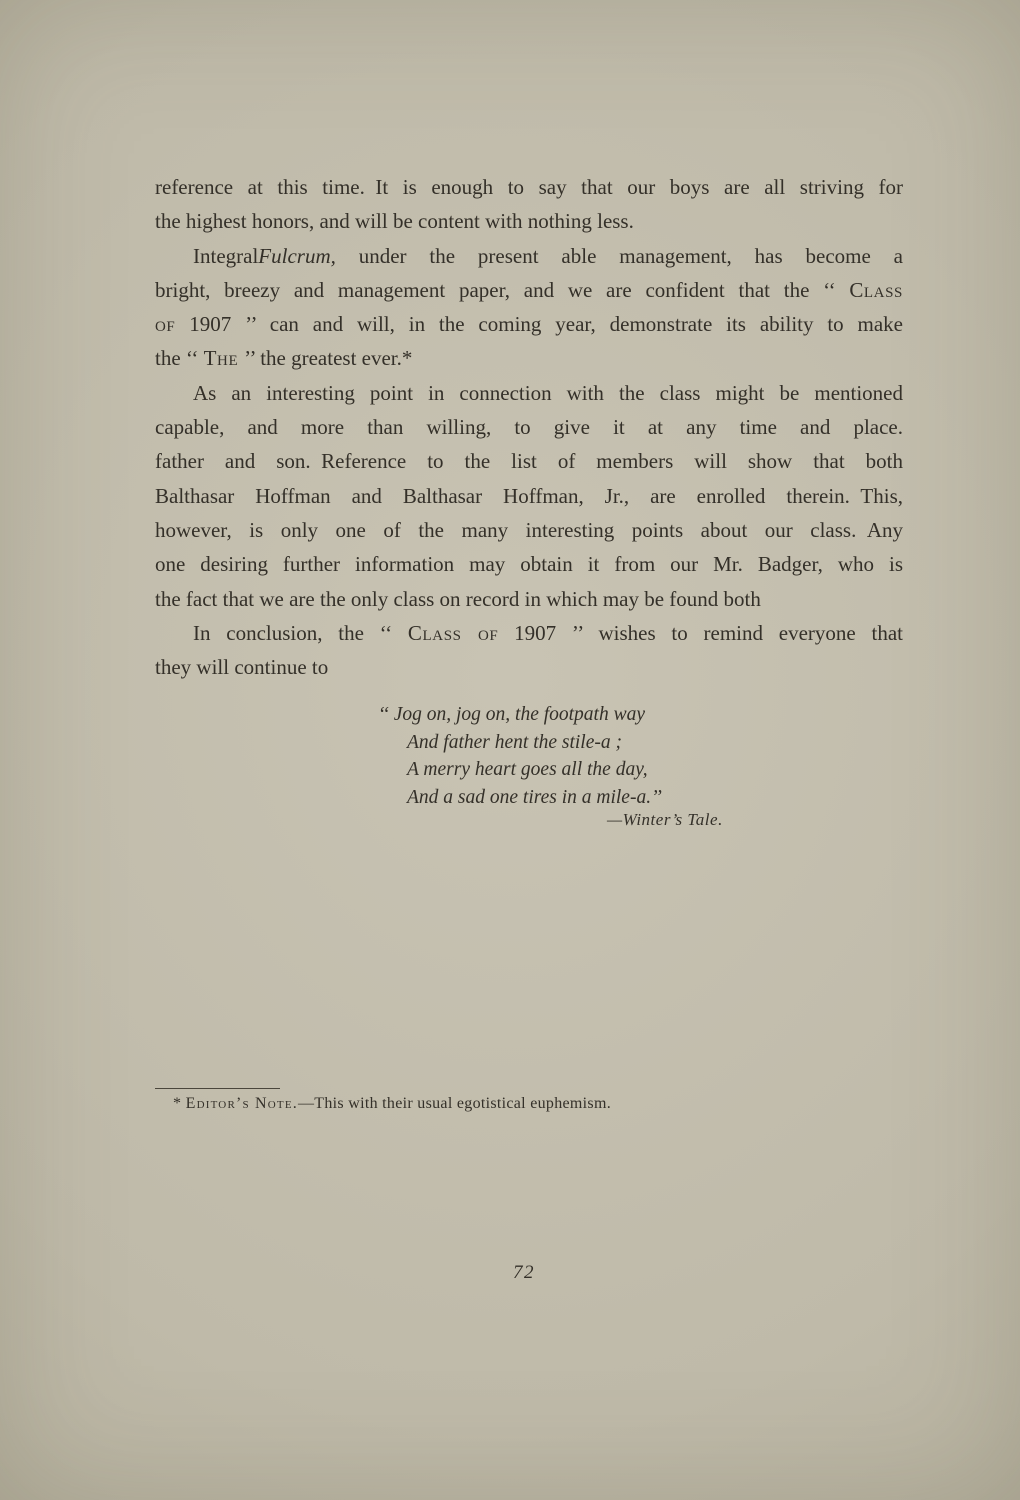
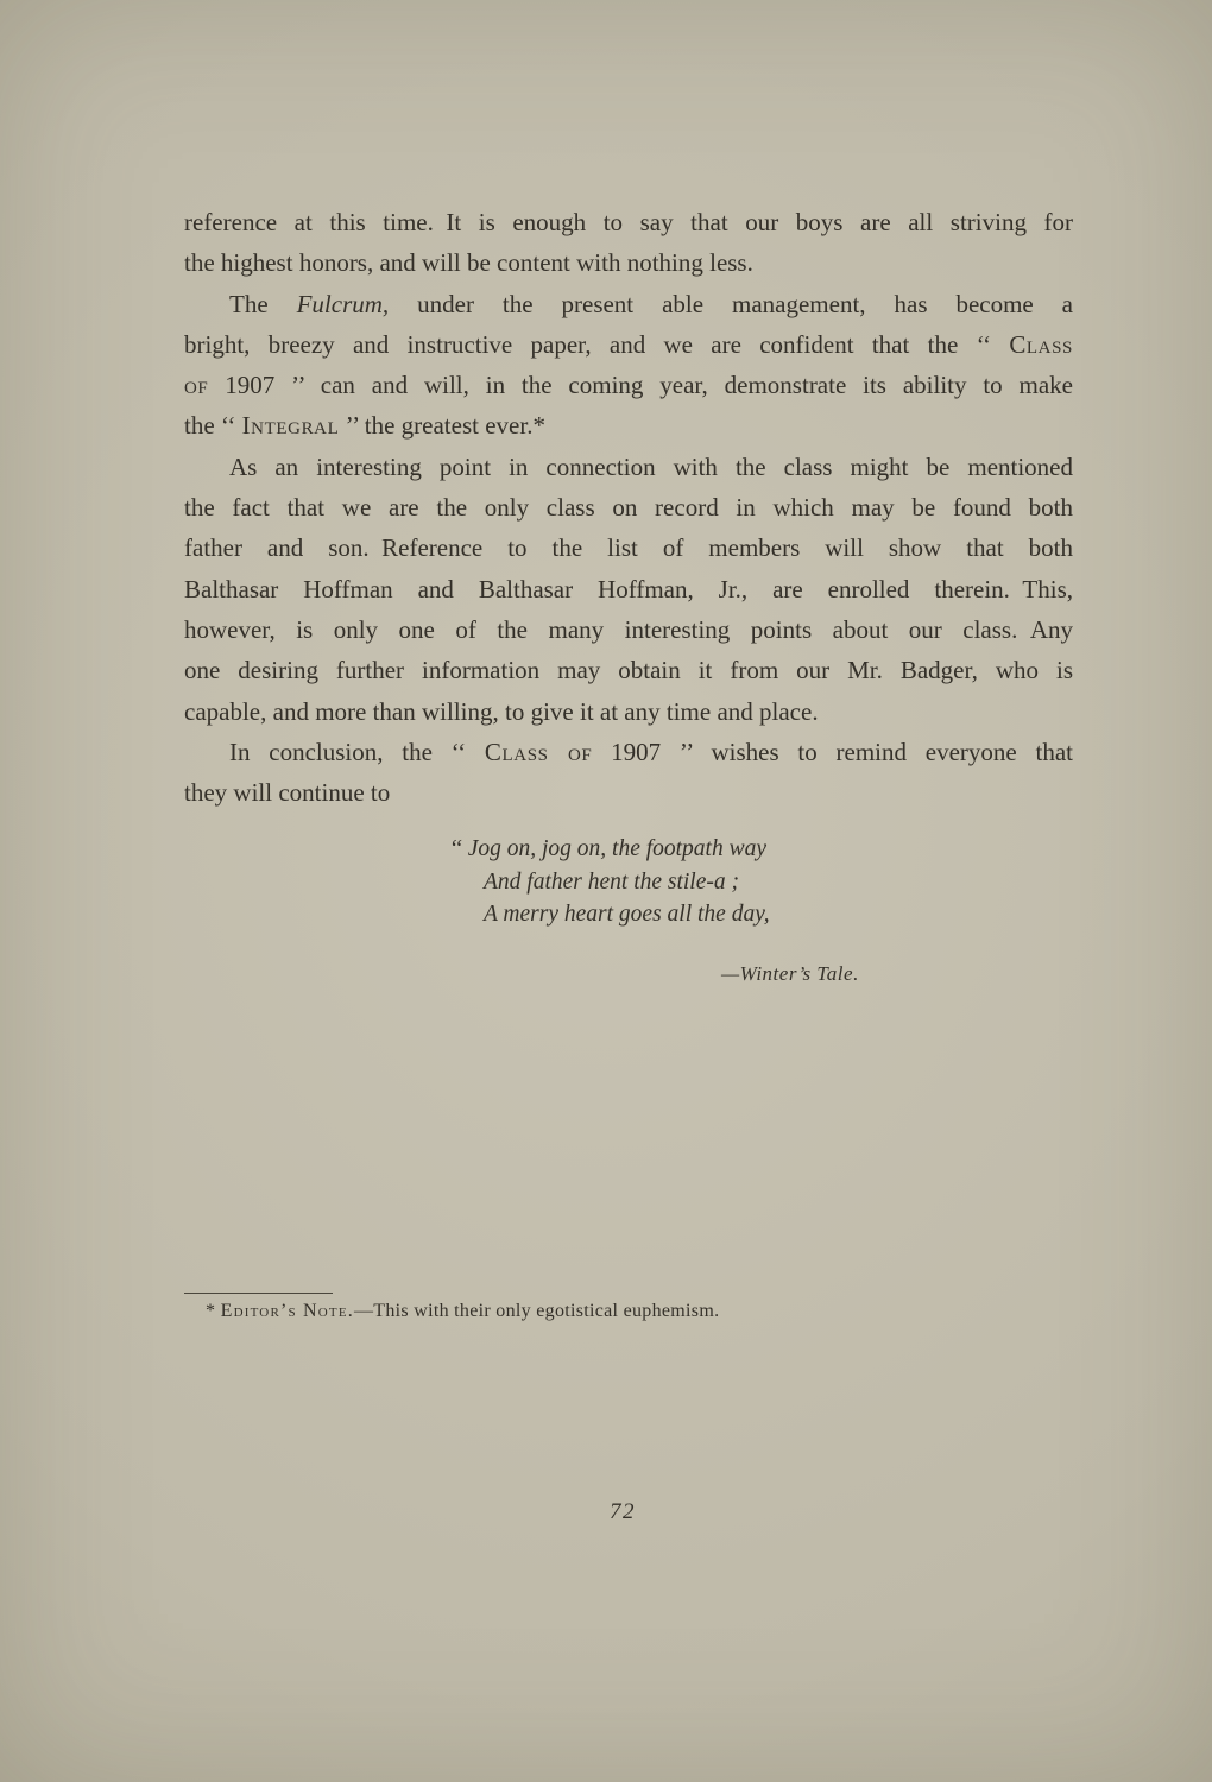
  reference at this time. It is enough to say that our boys are all striving for
  the highest honors, and will be content with nothing less.
- IntegralFulcrum, under the present able management, has become a
+ The Fulcrum, under the present able management, has become a
- bright, breezy and management paper, and we are confident that the ‘‘ Class
+ bright, breezy and instructive paper, and we are confident that the ‘‘ Class
  of 1907 ’’ can and will, in the coming year, demonstrate its ability to make
- the ‘‘ The ’’ the greatest ever.*
+ the ‘‘ Integral ’’ the greatest ever.*
  As an interesting point in connection with the class might be mentioned
- capable, and more than willing, to give it at any time and place.
+ the fact that we are the only class on record in which may be found both
  father and son. Reference to the list of members will show that both
  Balthasar Hoffman and Balthasar Hoffman, Jr., are enrolled therein. This,
  however, is only one of the many interesting points about our class. Any
  one desiring further information may obtain it from our Mr. Badger, who is
- the fact that we are the only class on record in which may be found both
+ capable, and more than willing, to give it at any time and place.
  In conclusion, the ‘‘ Class of 1907 ’’ wishes to remind everyone that
  they will continue to
  ‘‘ Jog on, jog on, the footpath way
  And father hent the stile-a ;
  A merry heart goes all the day,
- And a sad one tires in a mile-a.’’
  —Winter’s Tale.
- * Editor’s Note.—This with their usual egotistical euphemism.
+ * Editor’s Note.—This with their only egotistical euphemism.
  72
